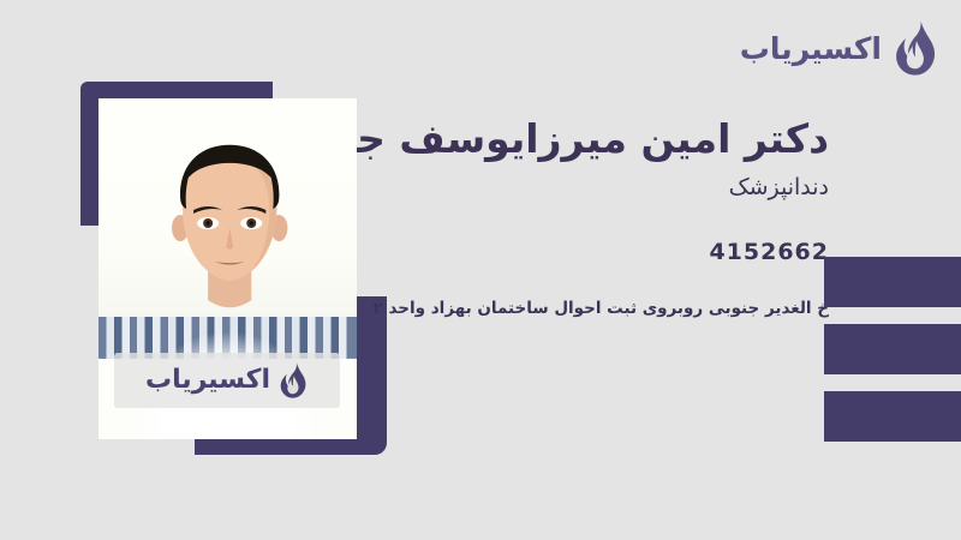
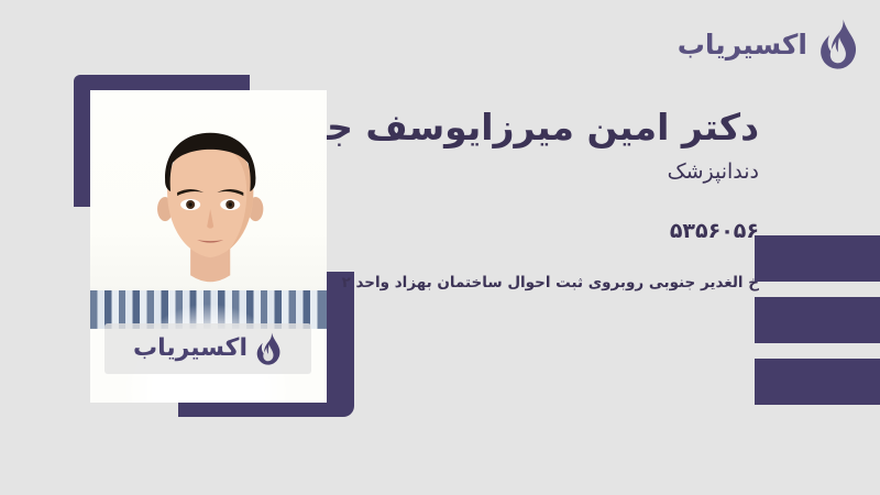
  اکسیریاب
  اکسیریاب
  دکتر امین میرزایوسف ج
  دندانپزشک
- 4152662
+ ۵۳۵۶۰۵۶
  خ الغدیر جنوبی روبروی ثبت احوال ساختمان بهزاد واحد
